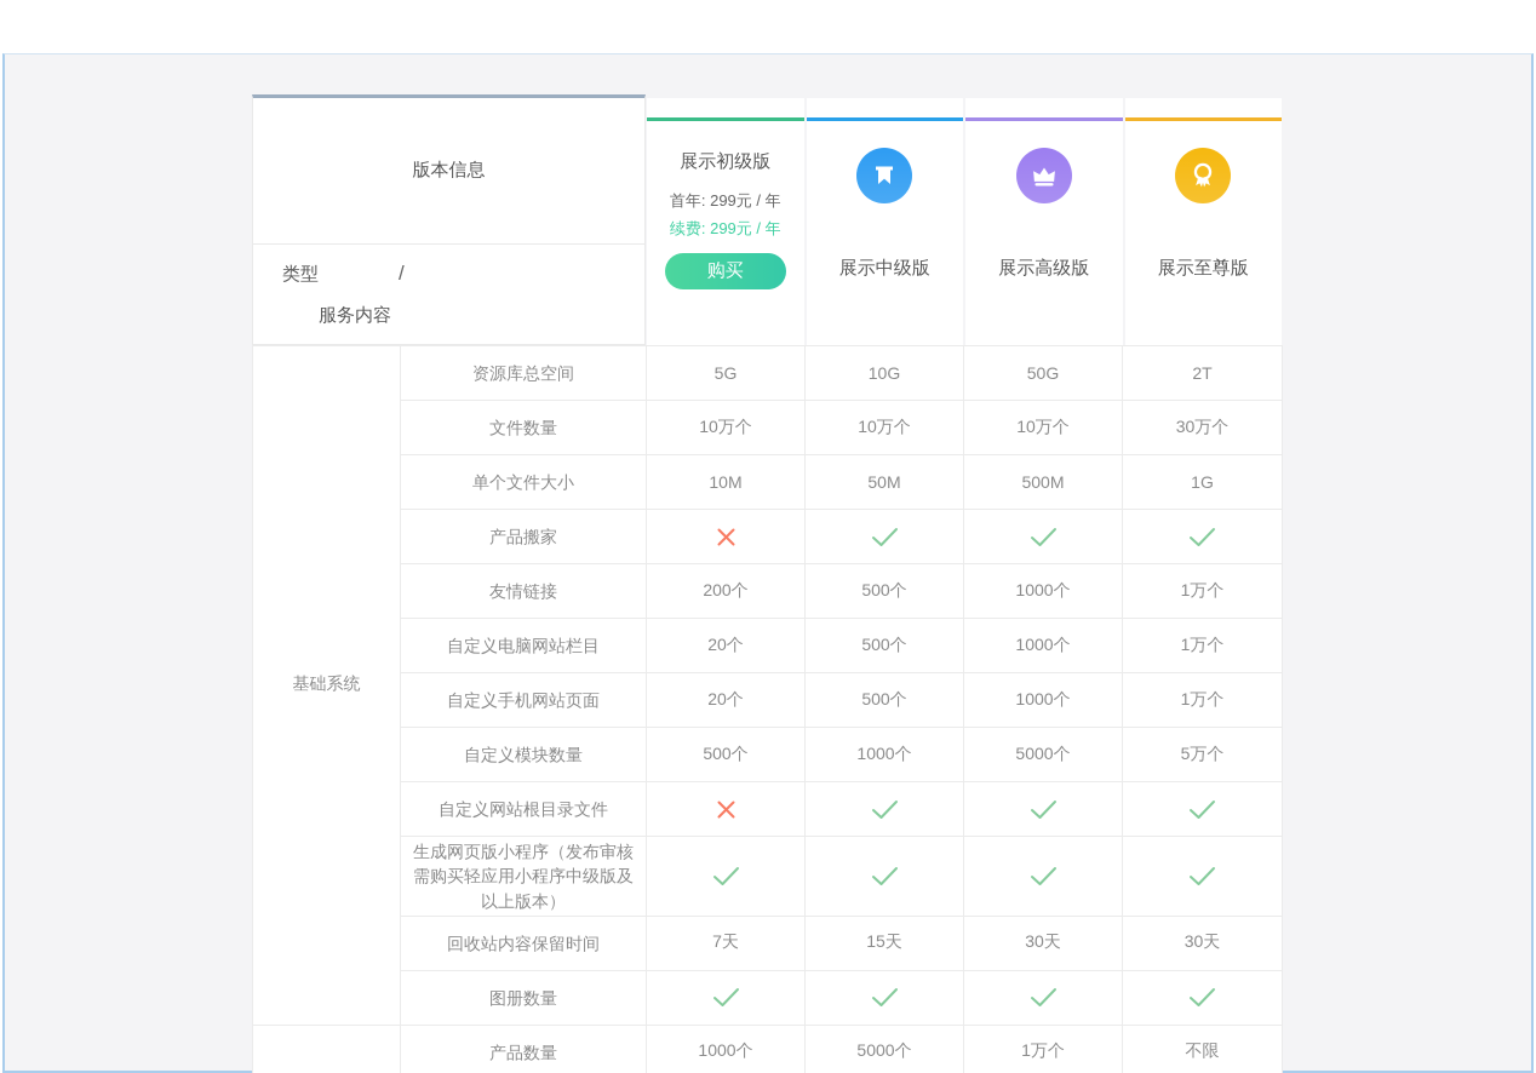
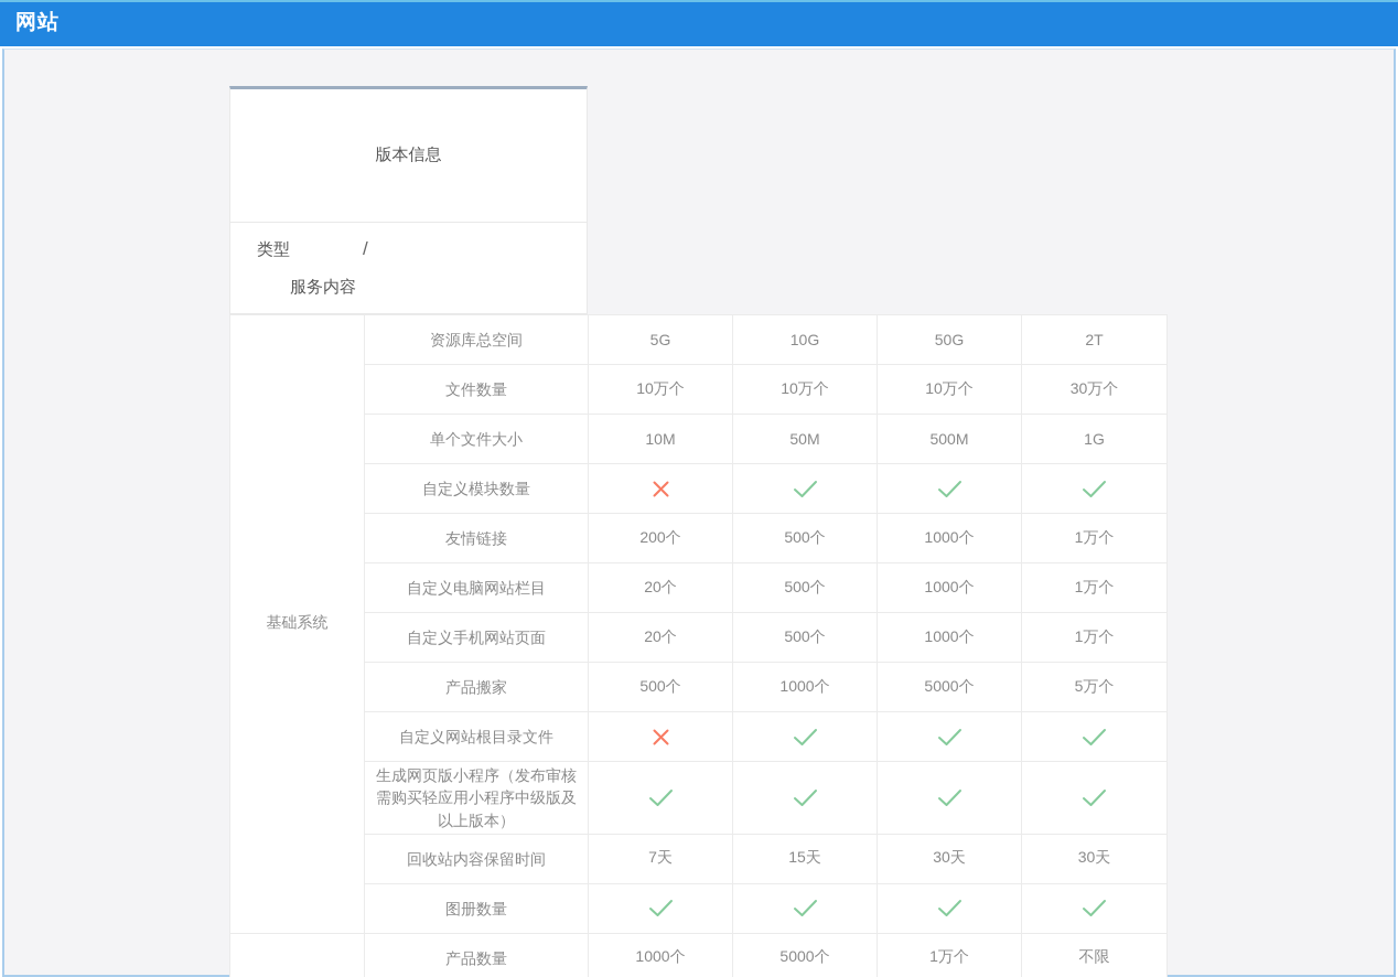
+ 网站
  版本信息
  类型
  /
  服务内容
- 展示初级版
- 首年: 299元 / 年
- 续费: 299元 / 年
- 购买
- 展示中级版
- 展示高级版
- 展示至尊版
  基础系统	资源库总空间	5G	10G	50G	2T
  文件数量	10万个	10万个	10万个	30万个
  单个文件大小	10M	50M	500M	1G
- 产品搬家
+ 自定义模块数量
  友情链接	200个	500个	1000个	1万个
  自定义电脑网站栏目	20个	500个	1000个	1万个
  自定义手机网站页面	20个	500个	1000个	1万个
- 自定义模块数量	500个	1000个	5000个	5万个
+ 产品搬家	500个	1000个	5000个	5万个
  自定义网站根目录文件
  生成网页版小程序（发布审核需购买轻应用小程序中级版及以上版本）
  回收站内容保留时间	7天	15天	30天	30天
  图册数量
  	产品数量	1000个	5000个	1万个	不限
